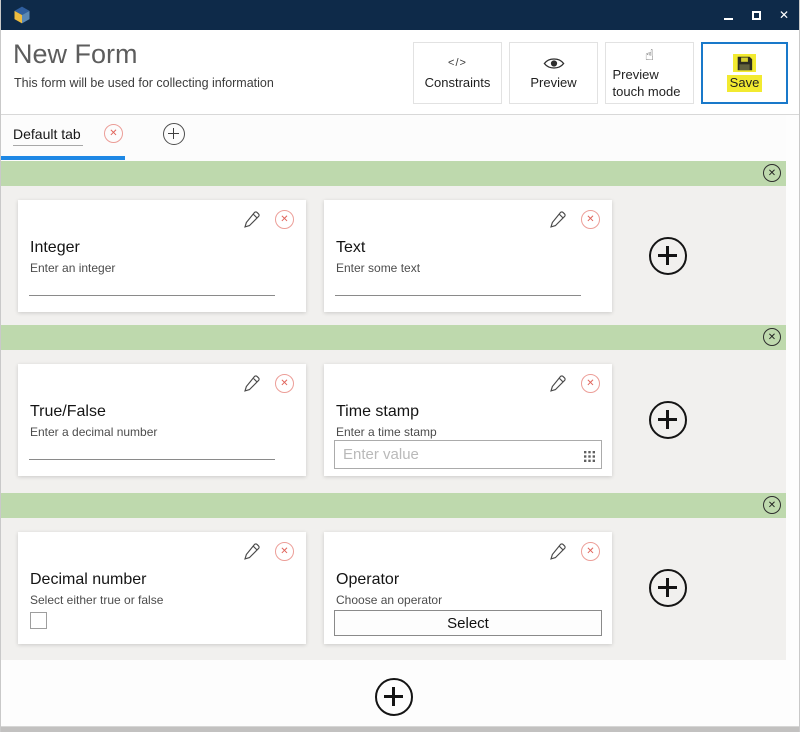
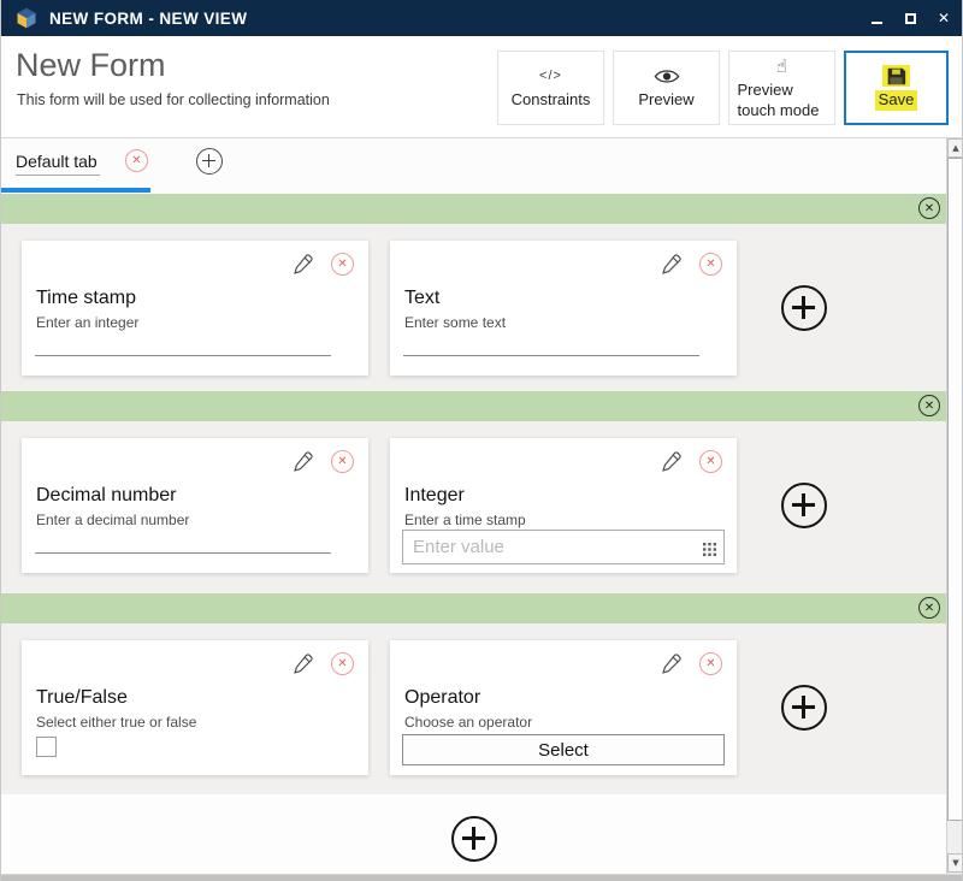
+ NEW FORM - NEW VIEW
  ✕
  New Form
  This form will be used for collecting information
  </>
  Constraints
  Preview
  ☝
  Preview touch mode
  Save
  Default tab
  ✕
  ✕
  ✕
- Integer
+ Time stamp
  Enter an integer
  ✕
  Text
  Enter some text
  ✕
  ✕
- True/False
+ Decimal number
  Enter a decimal number
  ✕
- Time stamp
+ Integer
  Enter a time stamp
  Enter value
  ✕
  ✕
- Decimal number
+ True/False
  Select either true or false
  ✕
  Operator
  Choose an operator
  Select
+ ▲
+ ▼
